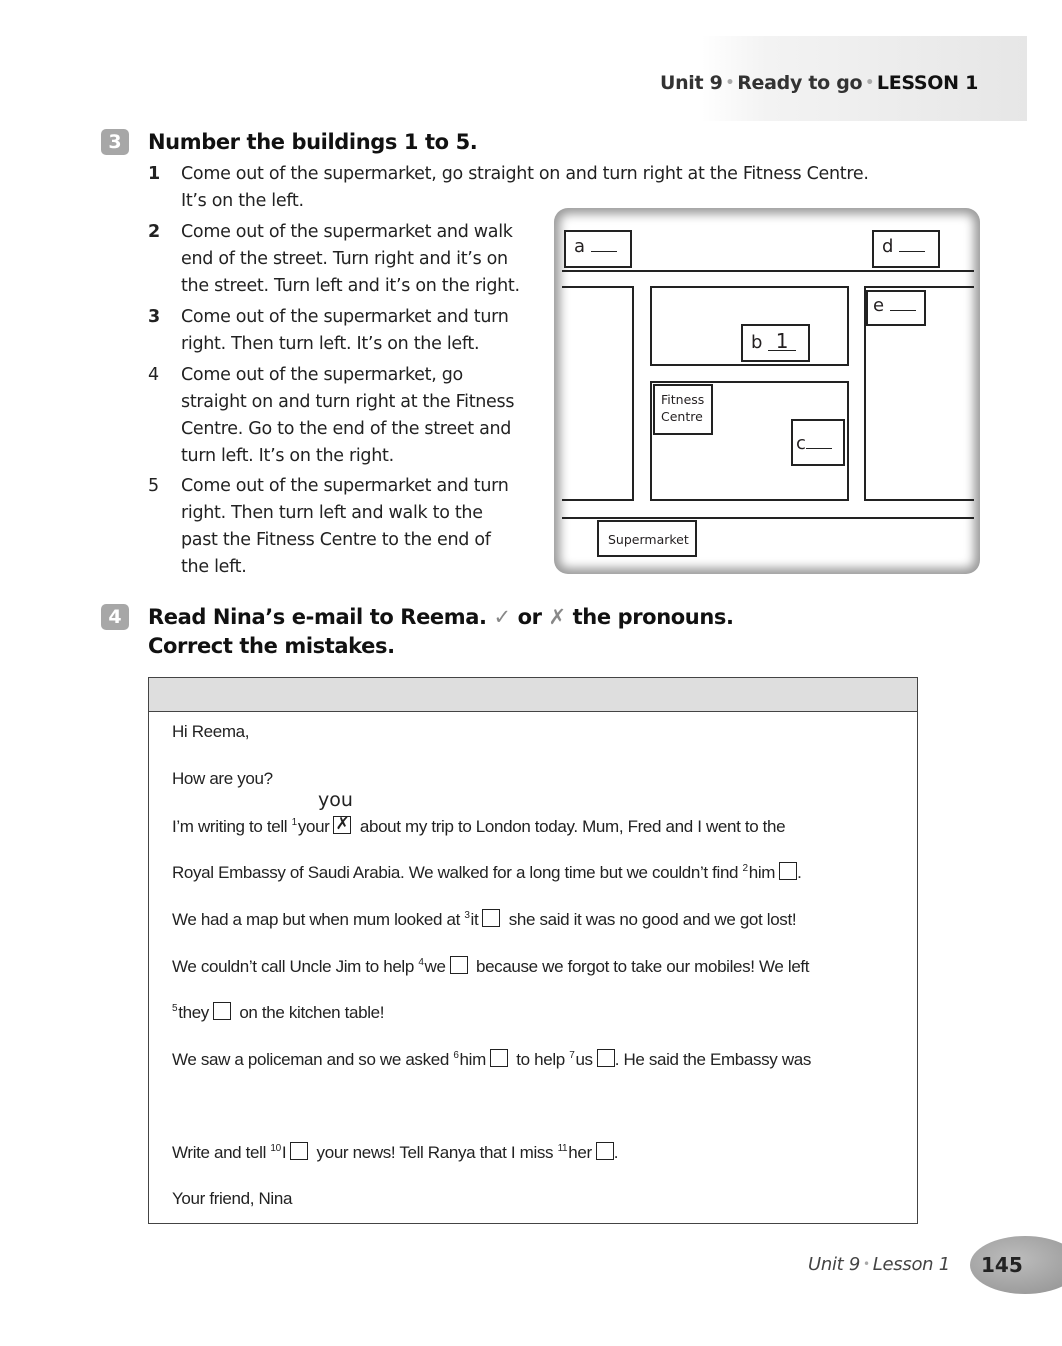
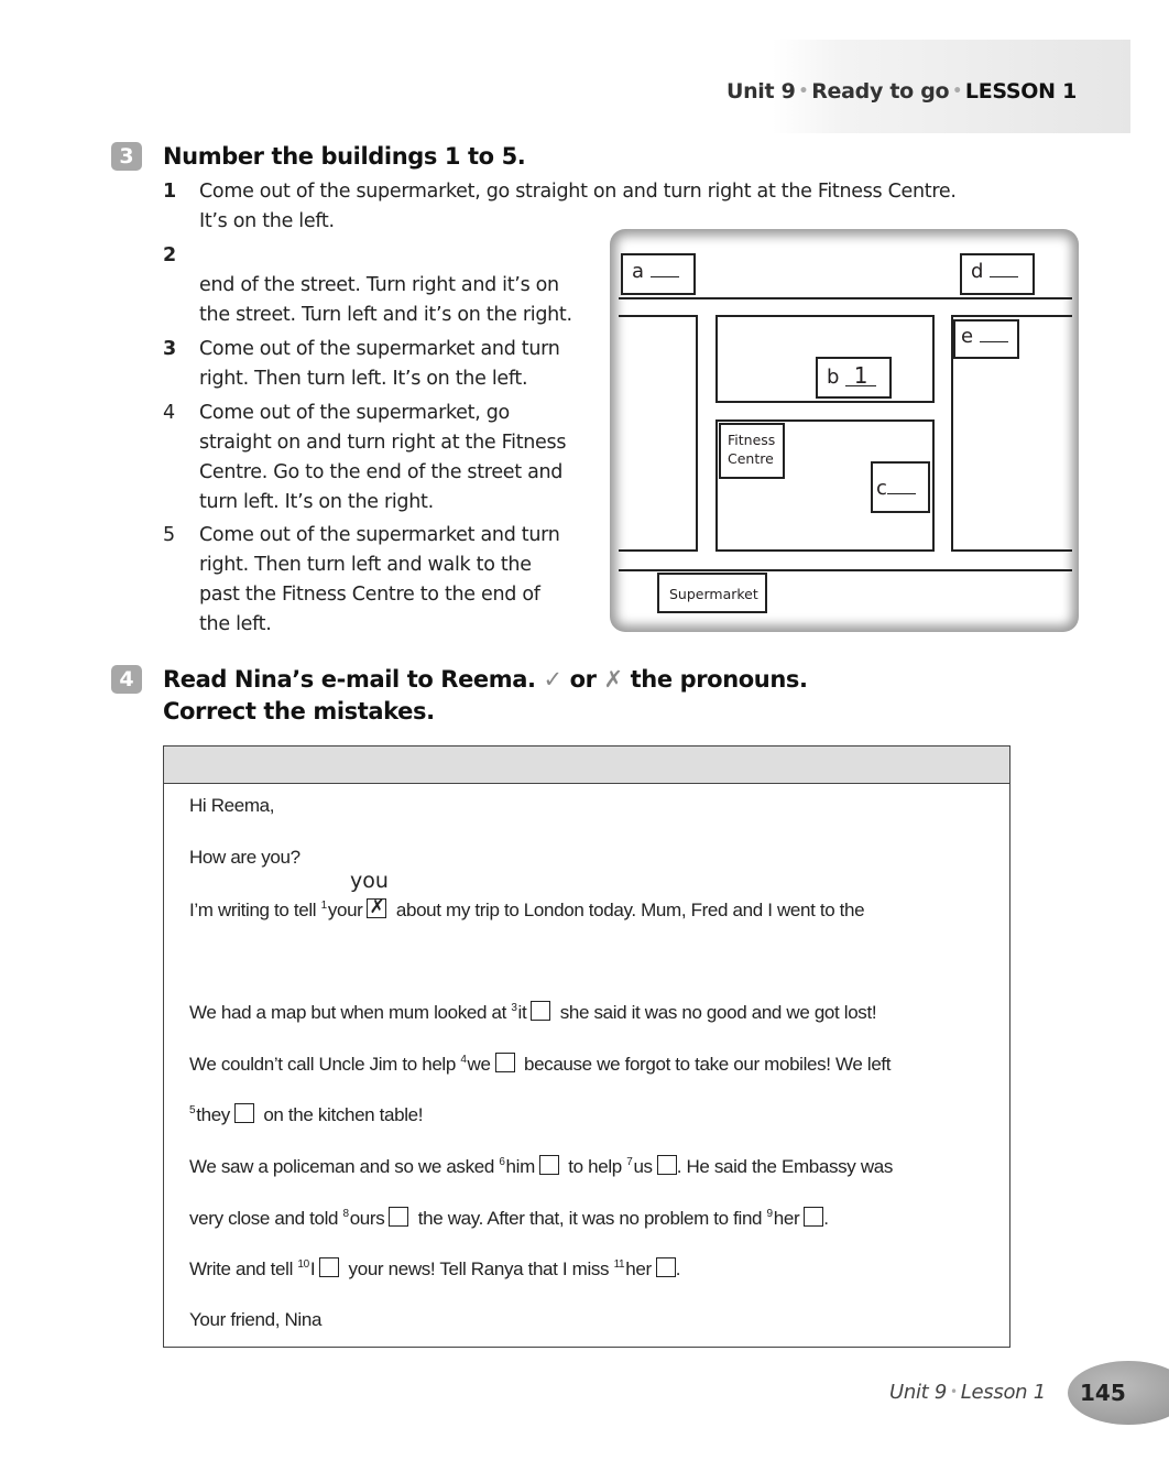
  Unit 9 • Ready to go • LESSON 1
  3
  Number the buildings 1 to 5.
  1
  Come out of the supermarket, go straight on and turn right at the Fitness Centre.
  It’s on the left.
  2
- Come out of the supermarket and walk
  end of the street. Turn right and it’s on
  the street. Turn left and it’s on the right.
  3
  Come out of the supermarket and turn
  right. Then turn left. It’s on the left.
  4
  Come out of the supermarket, go
  straight on and turn right at the Fitness
  Centre. Go to the end of the street and
  turn left. It’s on the right.
  5
  Come out of the supermarket and turn
  right. Then turn left and walk to the
  past the Fitness Centre to the end of
  the left.
  a
  d
  e
  b 1
  Fitness
  Centre
  c
  Supermarket
  4
  Read Nina’s e-mail to Reema. ✓ or ✗ the pronouns.
  Correct the mistakes.
  Hi Reema,
  How are you?
  I’m writing to tell 1your about my trip to London today. Mum, Fred and I went to the
- Royal Embassy of Saudi Arabia. We walked for a long time but we couldn’t find 2him .
  We had a map but when mum looked at 3it she said it was no good and we got lost!
  We couldn’t call Uncle Jim to help 4we because we forgot to take our mobiles! We left
  5they on the kitchen table!
  We saw a policeman and so we asked 6him to help 7us . He said the Embassy was
+ very close and told 8ours the way. After that, it was no problem to find 9her .
  Write and tell 10I your news! Tell Ranya that I miss 11her .
  Your friend, Nina
  you
  Unit 9 • Lesson 1
  145
